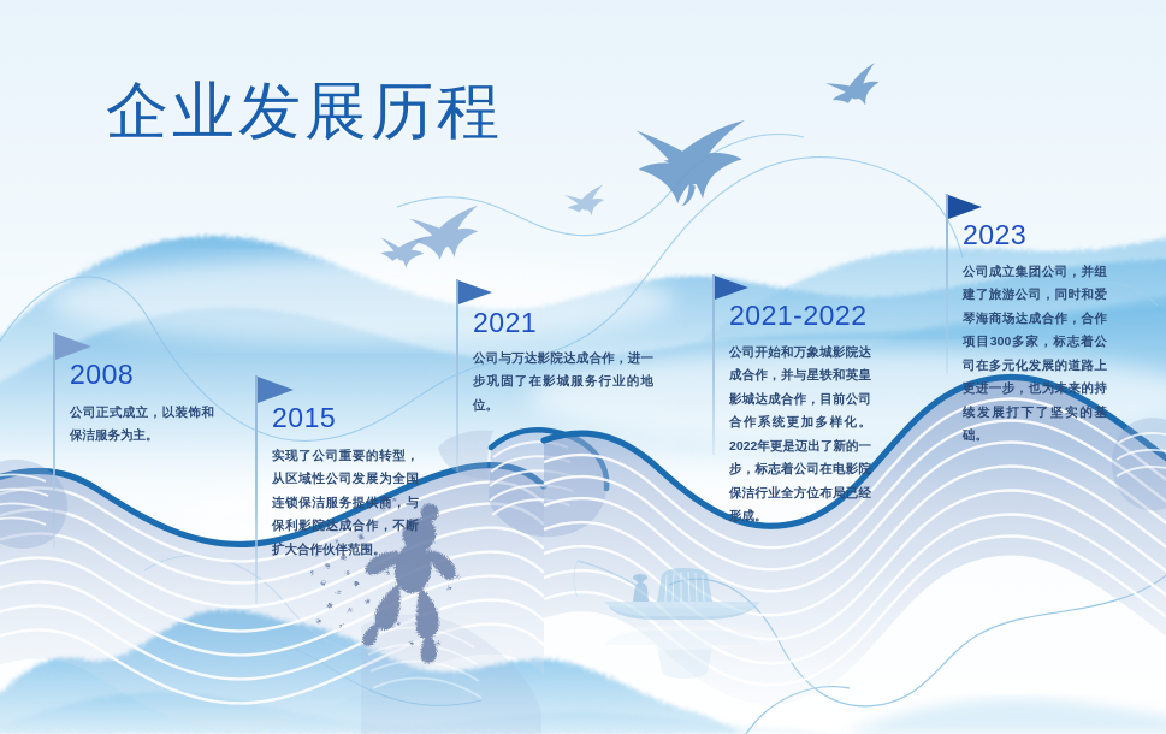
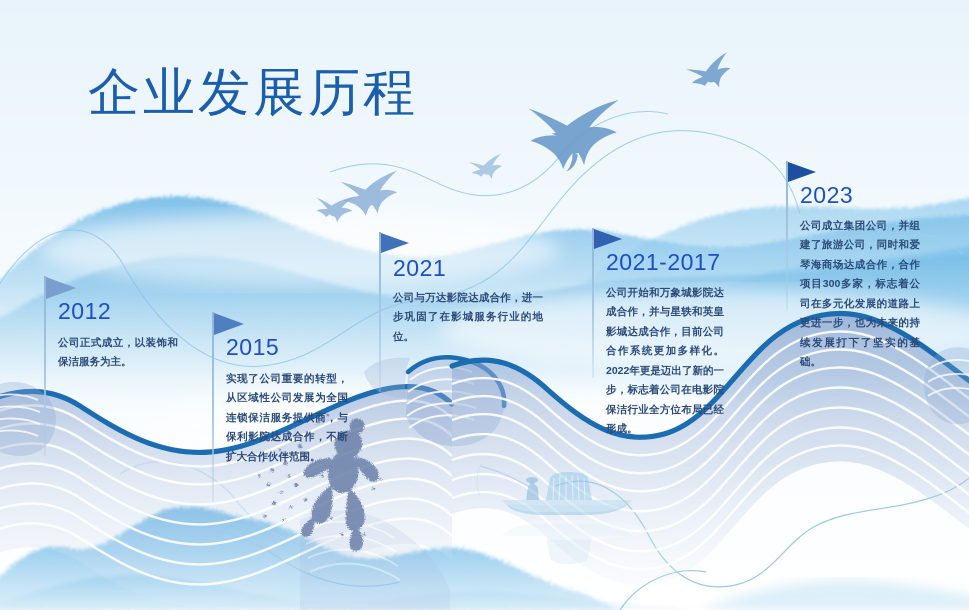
  企业发展历程
- 2008
+ 2012
  公司正式成立，以装饰和保洁服务为主。
  2015
  实现了公司重要的转型，从区域性公司发展为全国连锁保洁服务提供商，与保利影院达成合作，不断扩大合作伙伴范围。
  2021
  公司与万达影院达成合作，进一步巩固了在影城服务行业的地位。
- 2021-2022
+ 2021-2017
  公司开始和万象城影院达成合作，并与星轶和英皇影城达成合作，目前公司合作系统更加多样化。2022年更是迈出了新的一步，标志着公司在电影院保洁行业全方位布局已经形成。
  2023
  公司成立集团公司，并组建了旅游公司，同时和爱琴海商场达成合作，合作项目300多家，标志着公司在多元化发展的道路上更进一步，也为未来的持续发展打下了坚实的基础。
